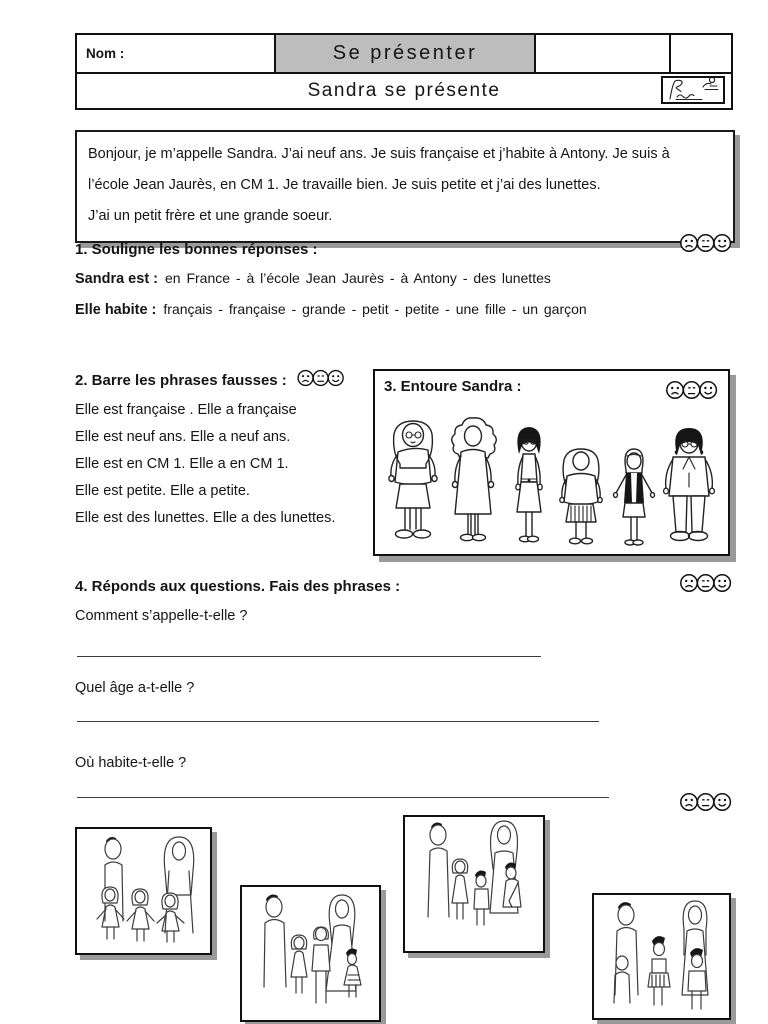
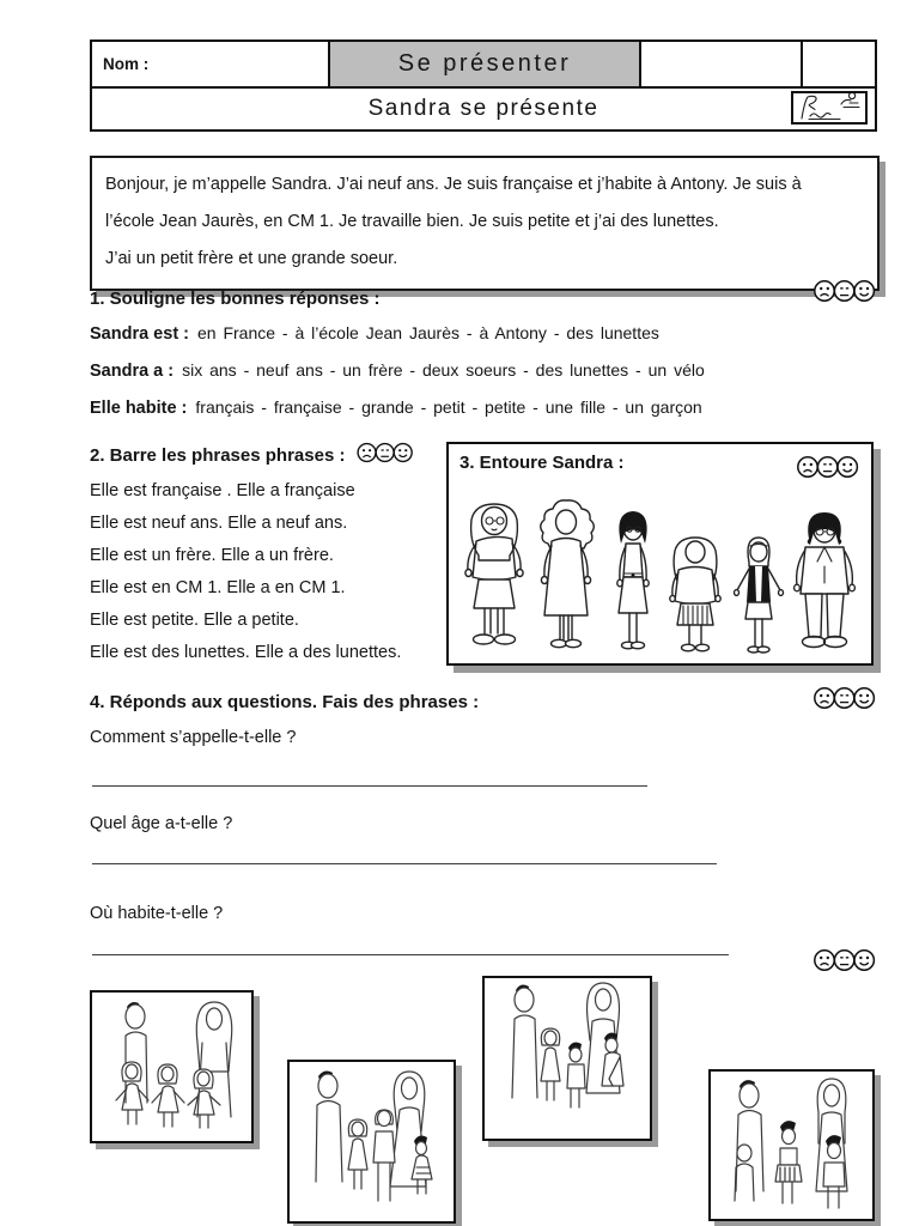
  Nom :
  Se présenter
  Sandra se présente
  Bonjour, je m’appelle Sandra. J’ai neuf ans. Je suis française et j’habite à Antony. Je suis à
  l’école Jean Jaurès, en CM 1. Je travaille bien. Je suis petite et j’ai des lunettes.
  J’ai un petit frère et une grande soeur.
  1. Souligne les bonnes réponses :
  Sandra est : en France - à l’école Jean Jaurès - à Antony - des lunettes
+ Sandra a : six ans - neuf ans - un frère - deux soeurs - des lunettes - un vélo
  Elle habite : français - française - grande - petit - petite - une fille - un garçon
- 2. Barre les phrases fausses :
+ 2. Barre les phrases phrases :
  Elle est française . Elle a française
  Elle est neuf ans. Elle a neuf ans.
+ Elle est un frère. Elle a un frère.
  Elle est en CM 1. Elle a en CM 1.
  Elle est petite. Elle a petite.
  Elle est des lunettes. Elle a des lunettes.
  3. Entoure Sandra :
  4. Réponds aux questions. Fais des phrases :
  Comment s’appelle-t-elle ?
  Quel âge a-t-elle ?
  Où habite-t-elle ?
